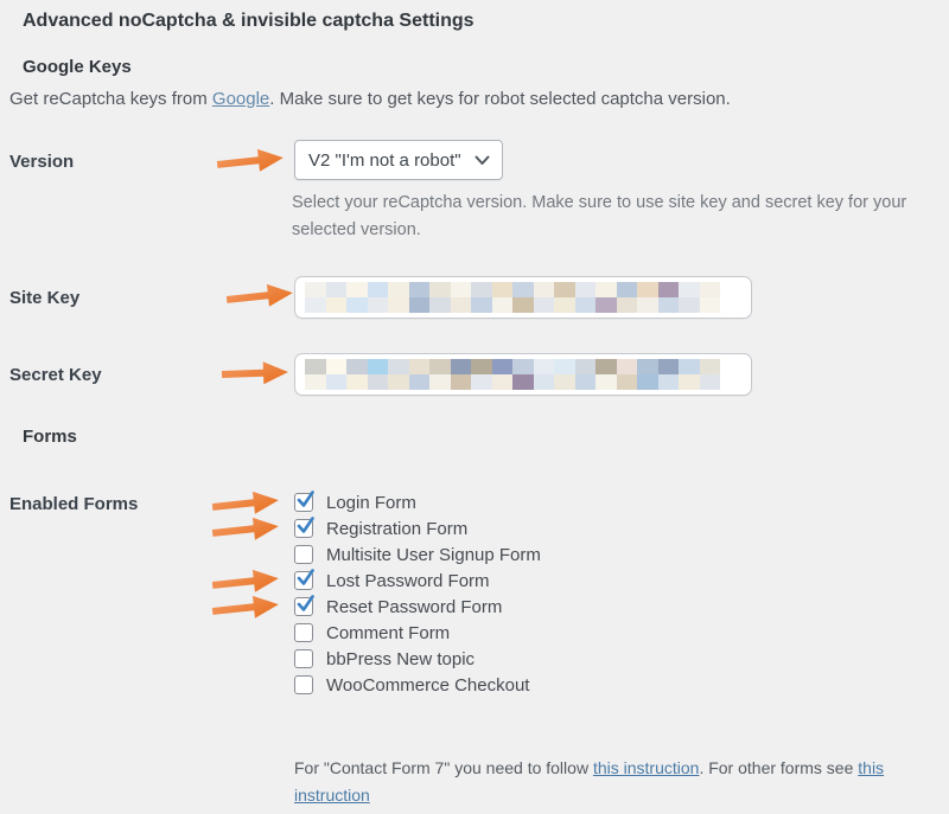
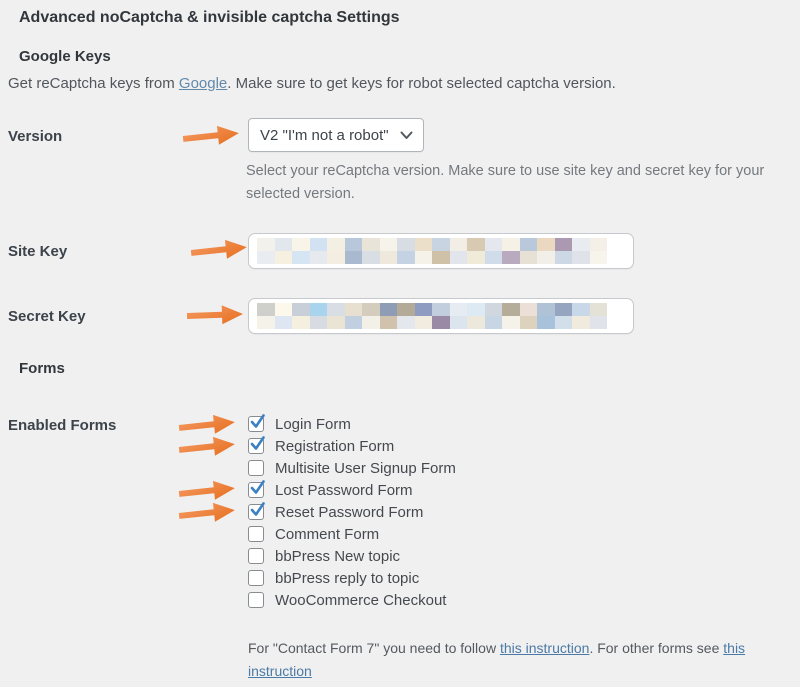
  Advanced noCaptcha & invisible captcha Settings
  Google Keys
  Get reCaptcha keys from Google. Make sure to get keys for robot selected captcha version.
  Version
  V2 "I'm not a robot"
  Select your reCaptcha version. Make sure to use site key and secret key for your selected version.
  Site Key
  Secret Key
  Forms
  Enabled Forms
  Login Form
  Registration Form
  Multisite User Signup Form
  Lost Password Form
  Reset Password Form
  Comment Form
  bbPress New topic
+ bbPress reply to topic
  WooCommerce Checkout
  For "Contact Form 7" you need to follow this instruction. For other forms see this instruction
